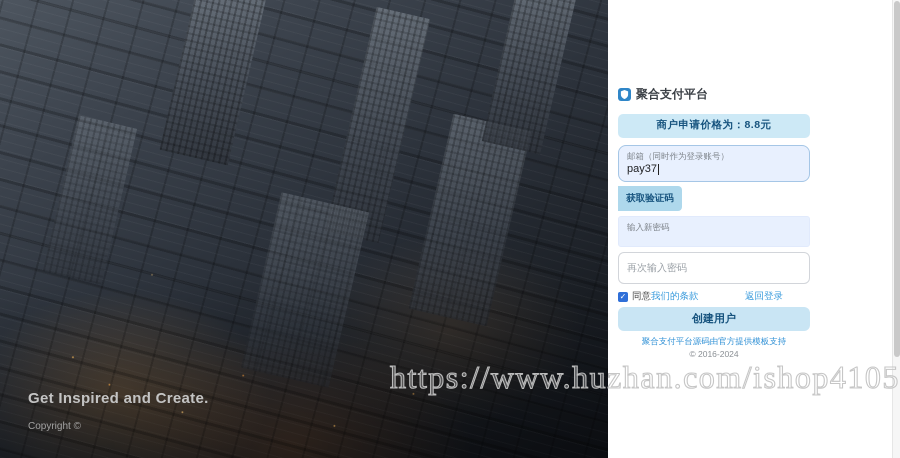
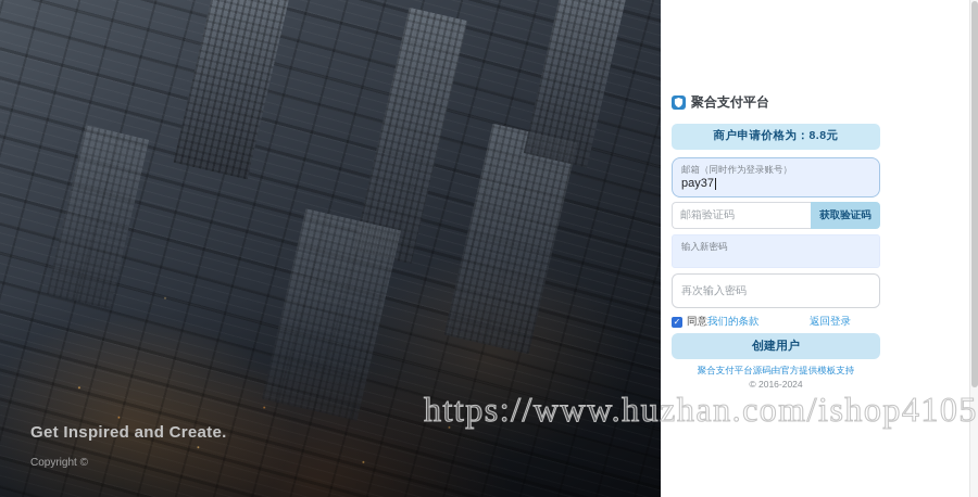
  聚合支付平台
  商户申请价格为：8.8元
  邮箱（同时作为登录账号）
  pay37
+ 邮箱验证码
  获取验证码
  输入新密码
  再次输入密码
  ✓
  同意
  我们的条款
  返回登录
  创建用户
  聚合支付平台源码由官方提供模板支持
  © 2016-2024
  https://www.huzhan.com/ishop4105
